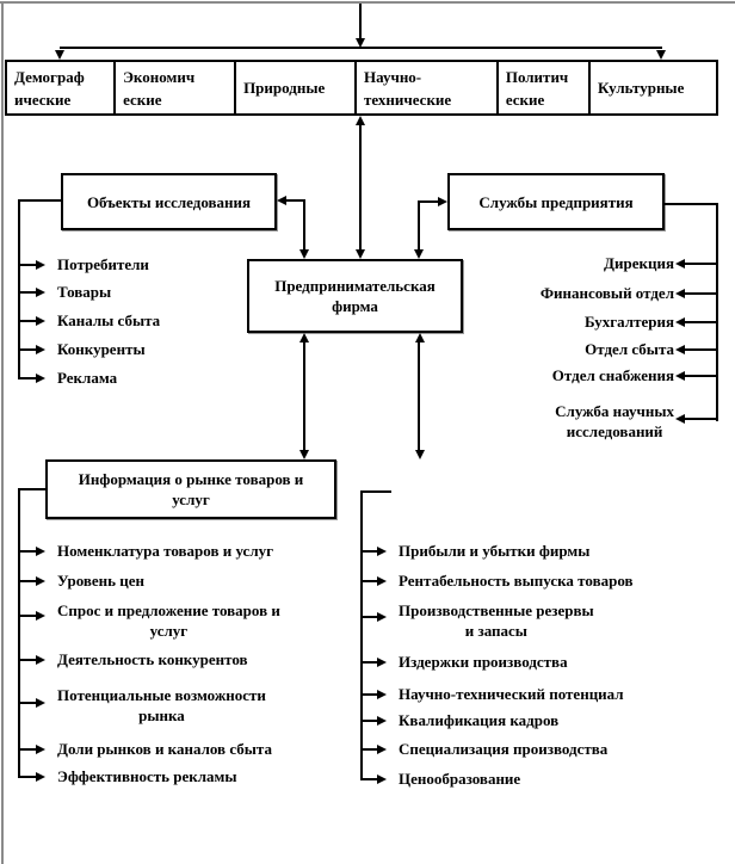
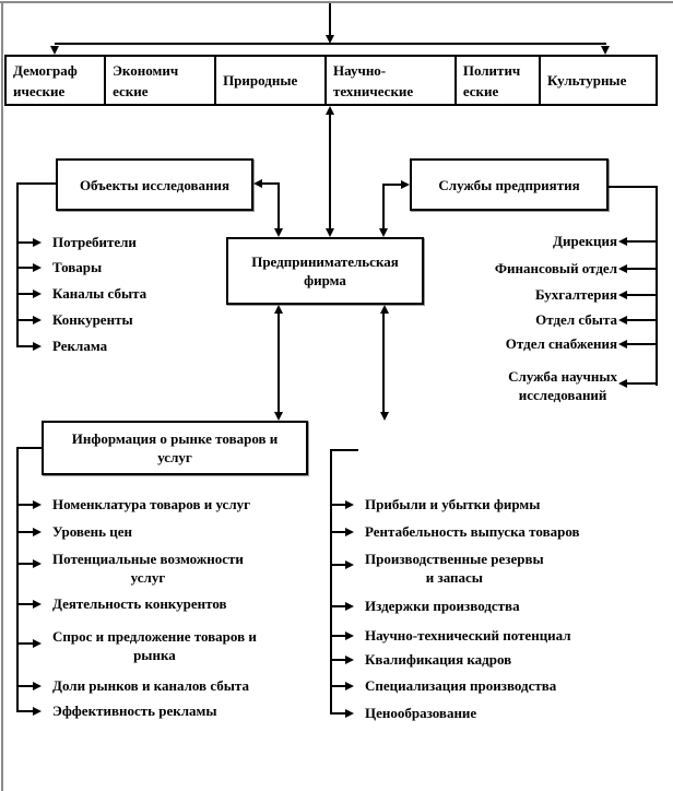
  Демограф
  ические
  Экономич
  еские
  Природные
  Научно-
  технические
  Политич
  еские
  Культурные
  Объекты исследования
  Службы предприятия
  Предпринимательская
  фирма
  Информация о рынке товаров и
  услуг
  Потребители
  Товары
  Каналы сбыта
  Конкуренты
  Реклама
  Дирекция
  Финансовый отдел
  Бухгалтерия
  Отдел сбыта
  Отдел снабжения
  Служба научных
  исследований
  Номенклатура товаров и услуг
  Уровень цен
- Спрос и предложение товаров и
+ Потенциальные возможности
  услуг
  Деятельность конкурентов
- Потенциальные возможности
+ Спрос и предложение товаров и
  рынка
  Доли рынков и каналов сбыта
  Эффективность рекламы
  Прибыли и убытки фирмы
  Рентабельность выпуска товаров
  Производственные резервы
  и запасы
  Издержки производства
  Научно-технический потенциал
  Квалификация кадров
  Специализация производства
  Ценообразование
